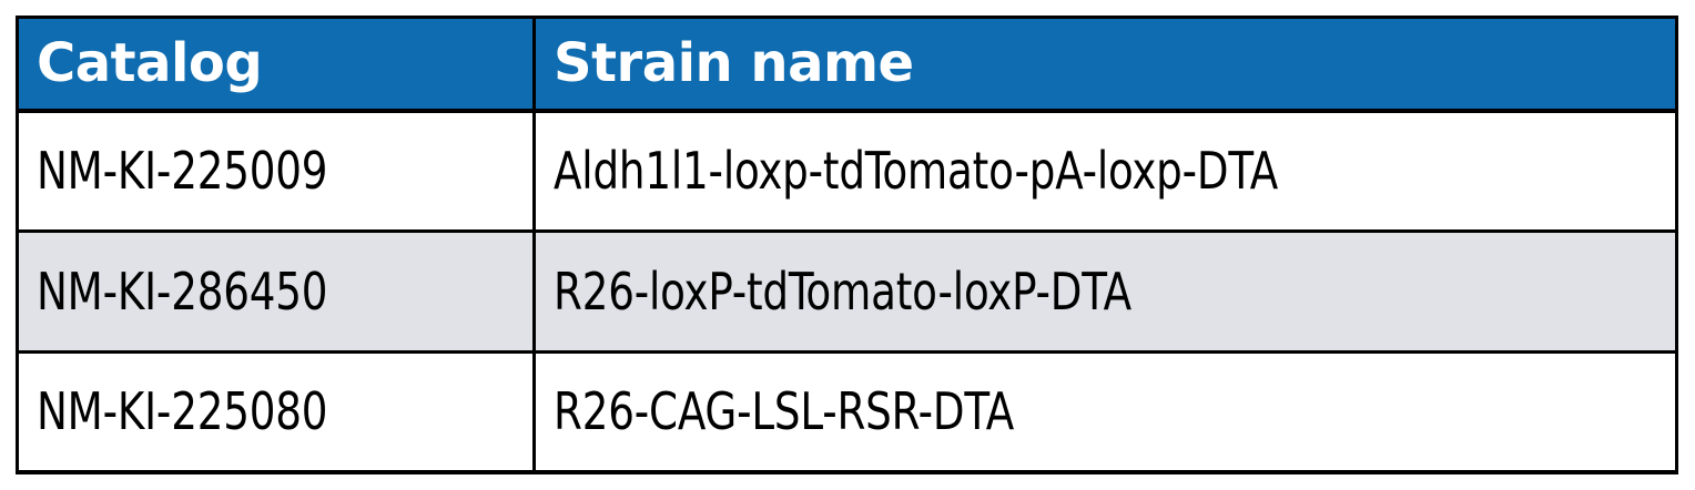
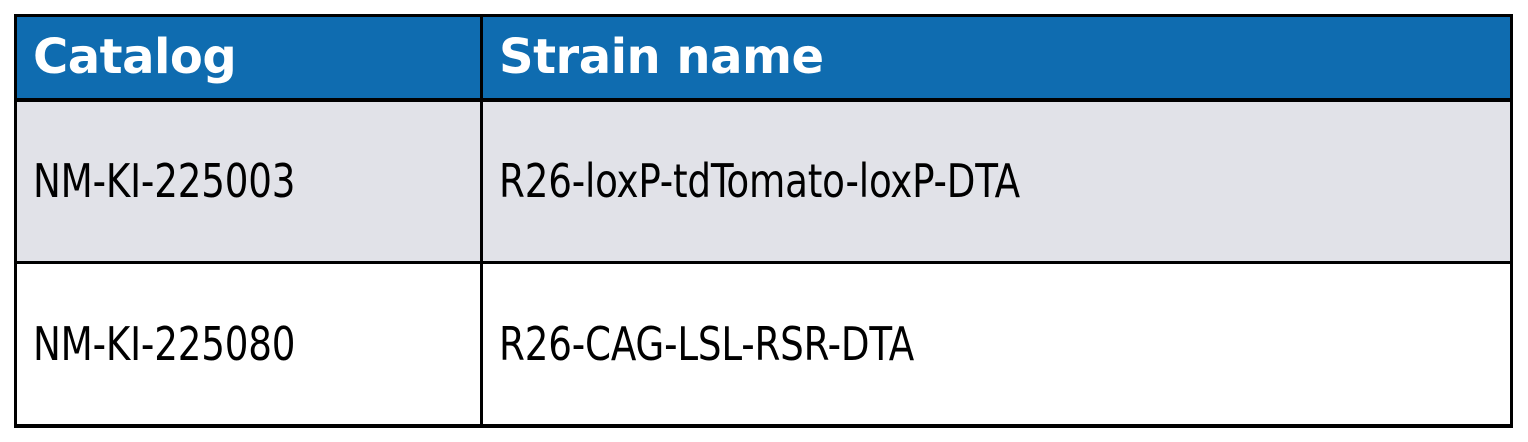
  Catalog	Strain name
- NM-KI-225009	Aldh1l1-loxp-tdTomato-pA-loxp-DTA
- NM-KI-286450	R26-loxP-tdTomato-loxP-DTA
+ NM-KI-225003	R26-loxP-tdTomato-loxP-DTA
  NM-KI-225080	R26-CAG-LSL-RSR-DTA
